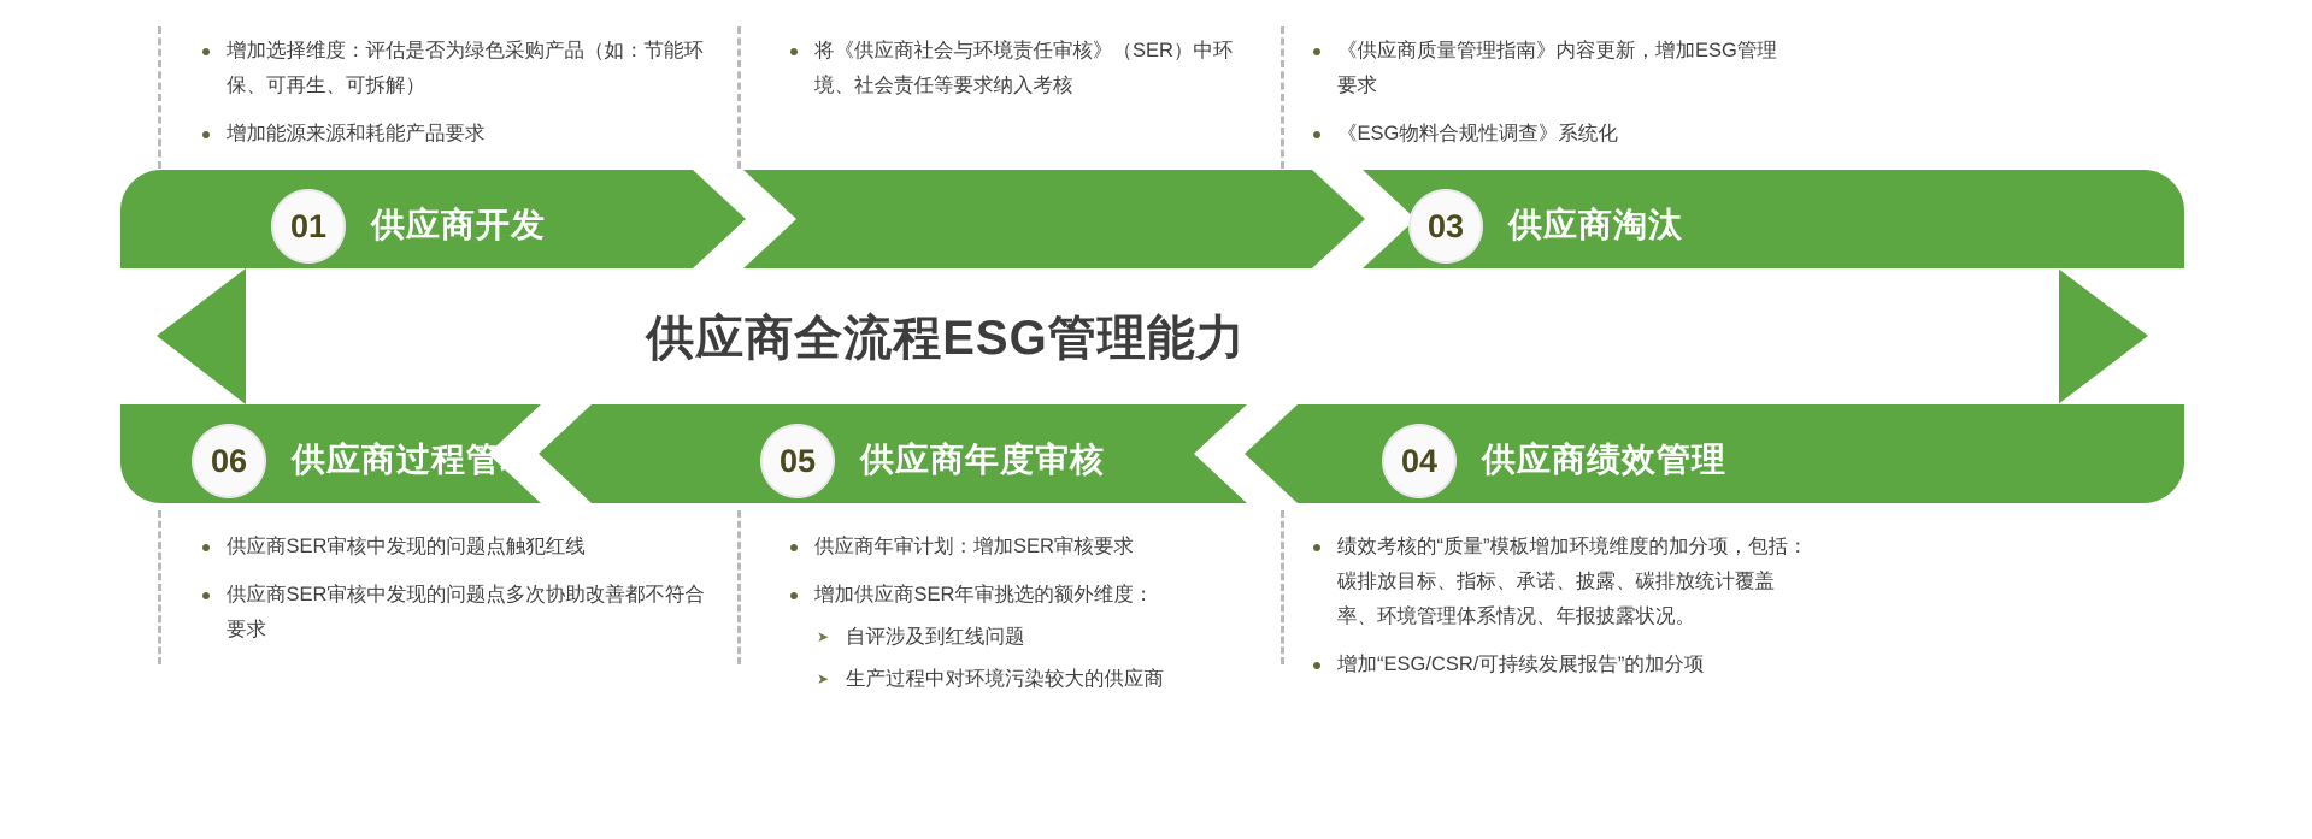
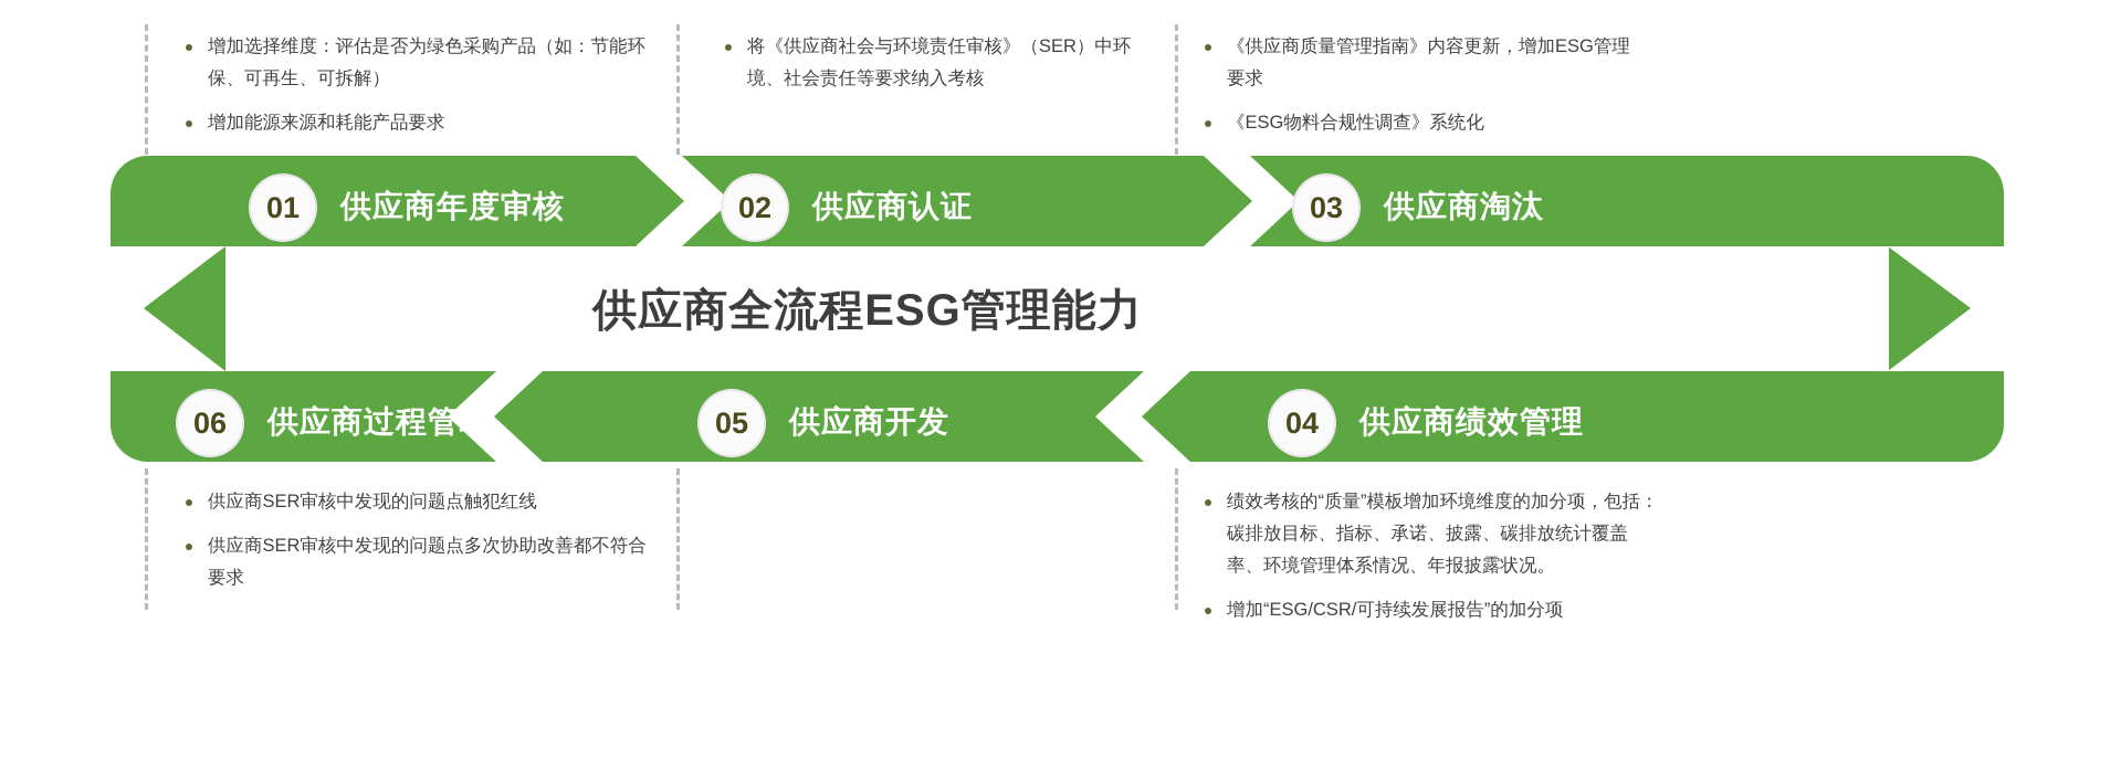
  增加选择维度：评估是否为绿色采购产品（如：节能环保、可再生、可拆解）
  增加能源来源和耗能产品要求
  将《供应商社会与环境责任审核》（SER）中环境、社会责任等要求纳入考核
  《供应商质量管理指南》内容更新，增加ESG管理要求
  《ESG物料合规性调查》系统化
  供应商全流程ESG管理能力
  01
- 供应商开发
+ 供应商年度审核
+ 02
+ 供应商认证
  03
  供应商淘汰
  06
  供应商过程管理
  05
- 供应商年度审核
+ 供应商开发
  04
  供应商绩效管理
  供应商SER审核中发现的问题点触犯红线
  供应商SER审核中发现的问题点多次协助改善都不符合要求
- 供应商年审计划：增加SER审核要求
- 增加供应商SER年审挑选的额外维度：
- 自评涉及到红线问题
- 生产过程中对环境污染较大的供应商
  绩效考核的“质量”模板增加环境维度的加分项，包括：碳排放目标、指标、承诺、披露、碳排放统计覆盖率、环境管理体系情况、年报披露状况。
  增加“ESG/CSR/可持续发展报告”的加分项
